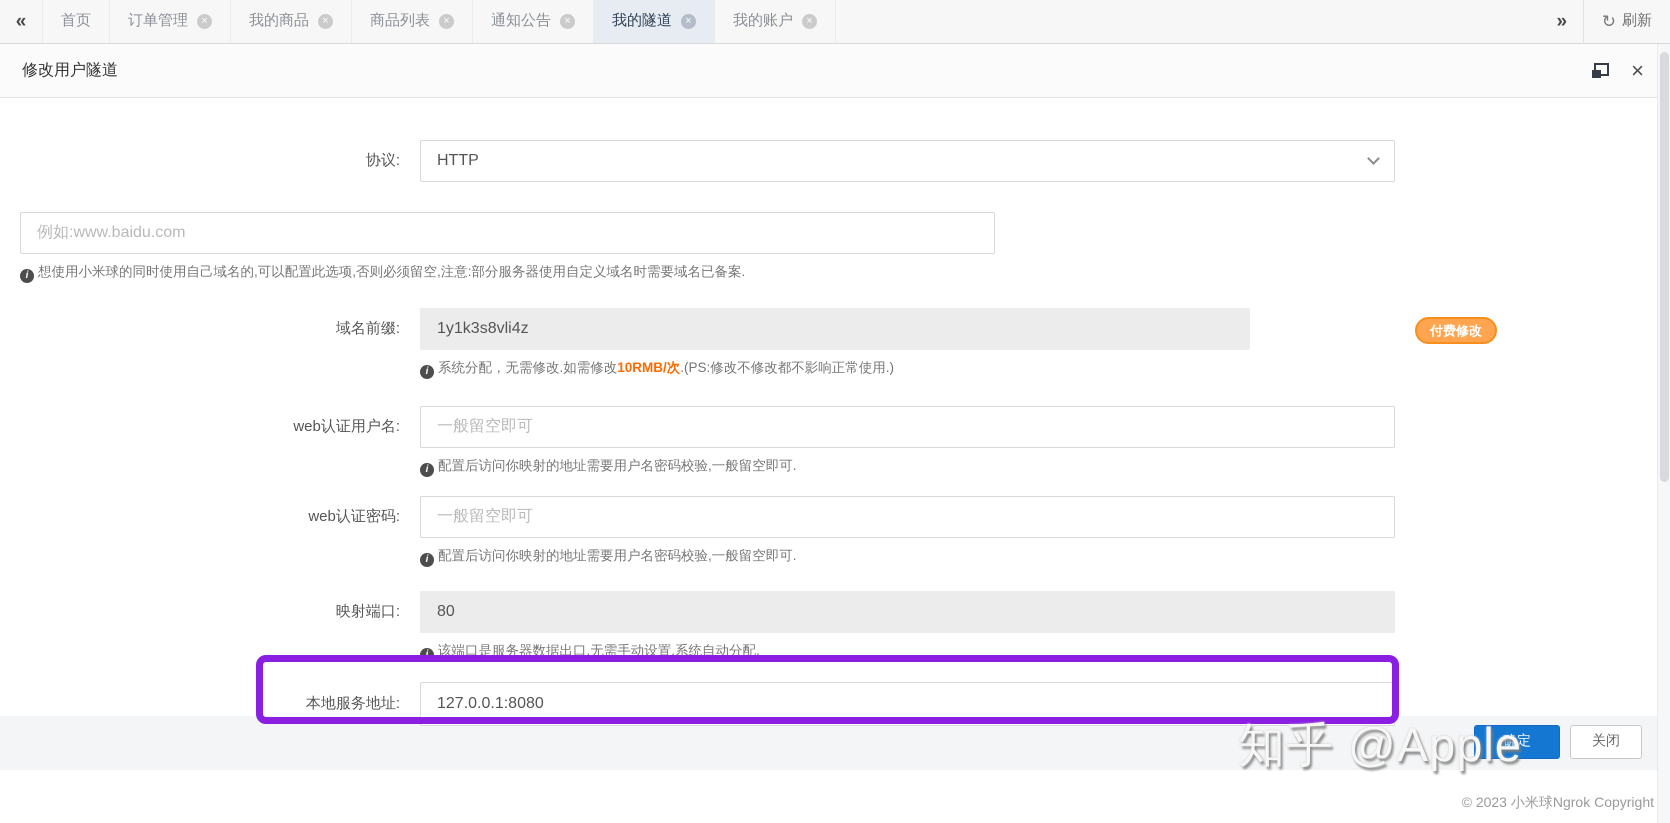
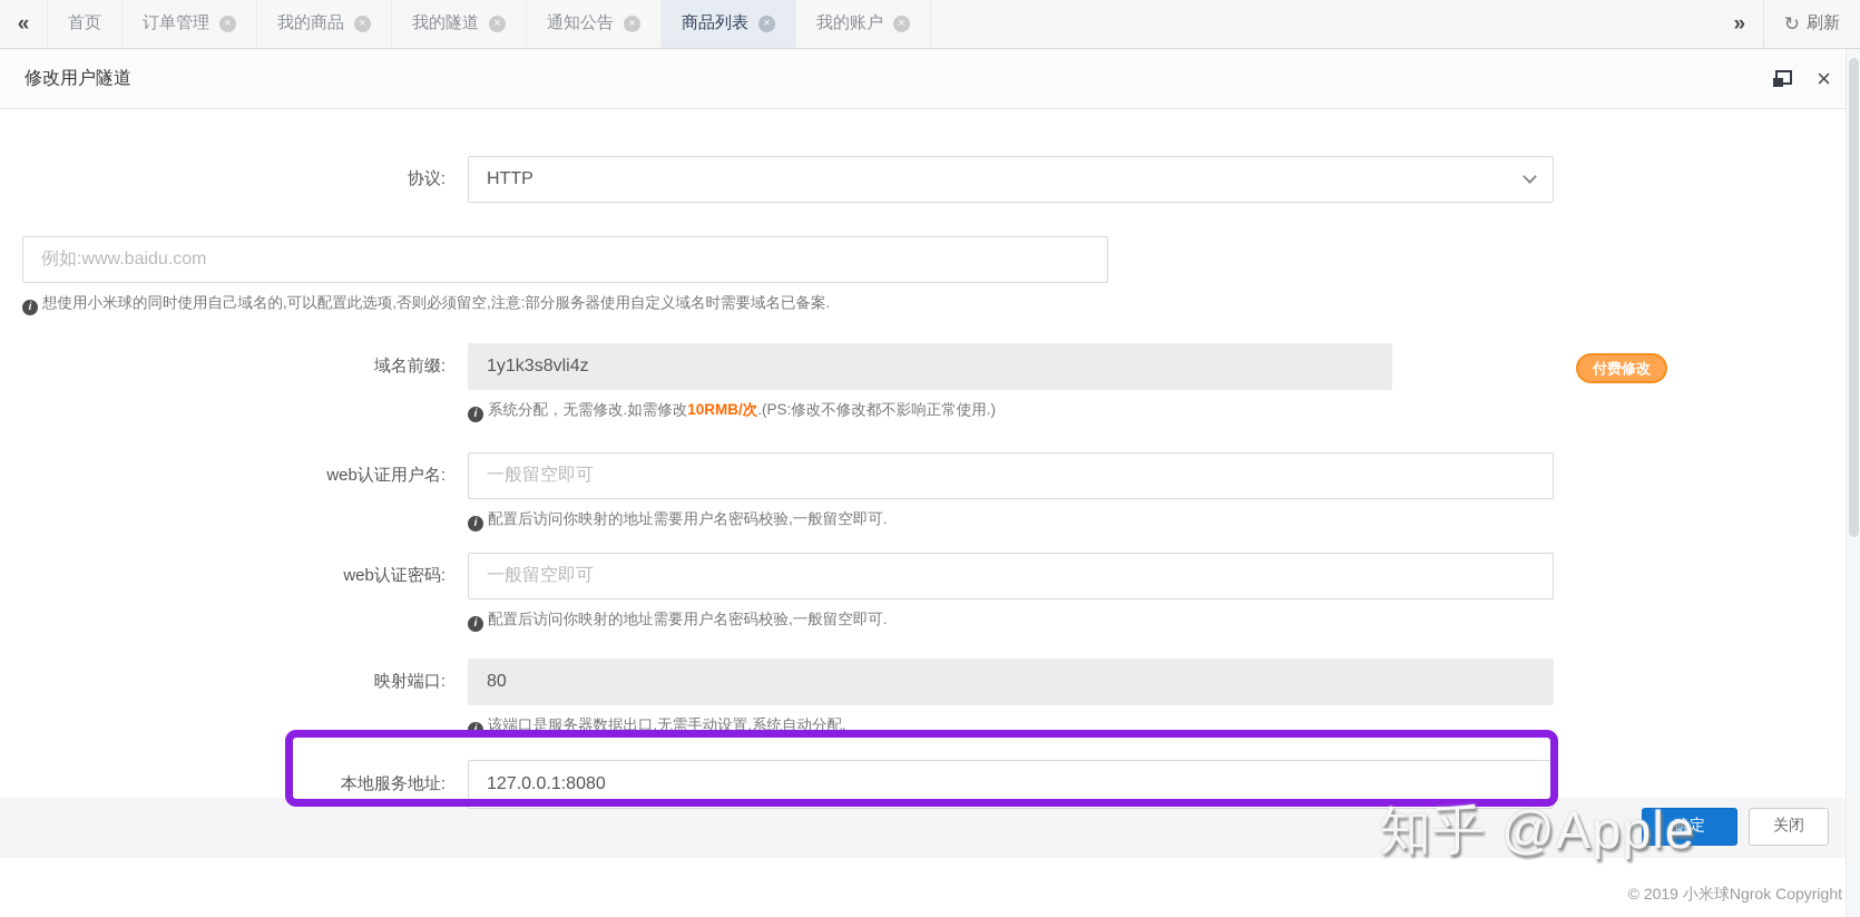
  «
  首页
  订单管理
  ×
  我的商品
  ×
- 商品列表
+ 我的隧道
  ×
  通知公告
  ×
- 我的隧道
+ 商品列表
  ×
  我的账户
  ×
  »
  ↻
  刷新
  修改用户隧道
  ×
  协议:
  HTTP
  例如:www.baidu.com
  i 想使用小米球的同时使用自己域名的,可以配置此选项,否则必须留空,注意:部分服务器使用自定义域名时需要域名已备案.
  域名前缀:
  1y1k3s8vli4z
  i 系统分配，无需修改.如需修改10RMB/次.(PS:修改不修改都不影响正常使用.)
  付费修改
  web认证用户名:
  一般留空即可
  i 配置后访问你映射的地址需要用户名密码校验,一般留空即可.
  web认证密码:
  一般留空即可
  i 配置后访问你映射的地址需要用户名密码校验,一般留空即可.
  映射端口:
  80
  i 该端口是服务器数据出口,无需手动设置,系统自动分配.
  本地服务地址:
  127.0.0.1:8080
  确定
  关闭
  知乎 @Apple
- © 2023 小米球Ngrok Copyright
+ © 2019 小米球Ngrok Copyright
